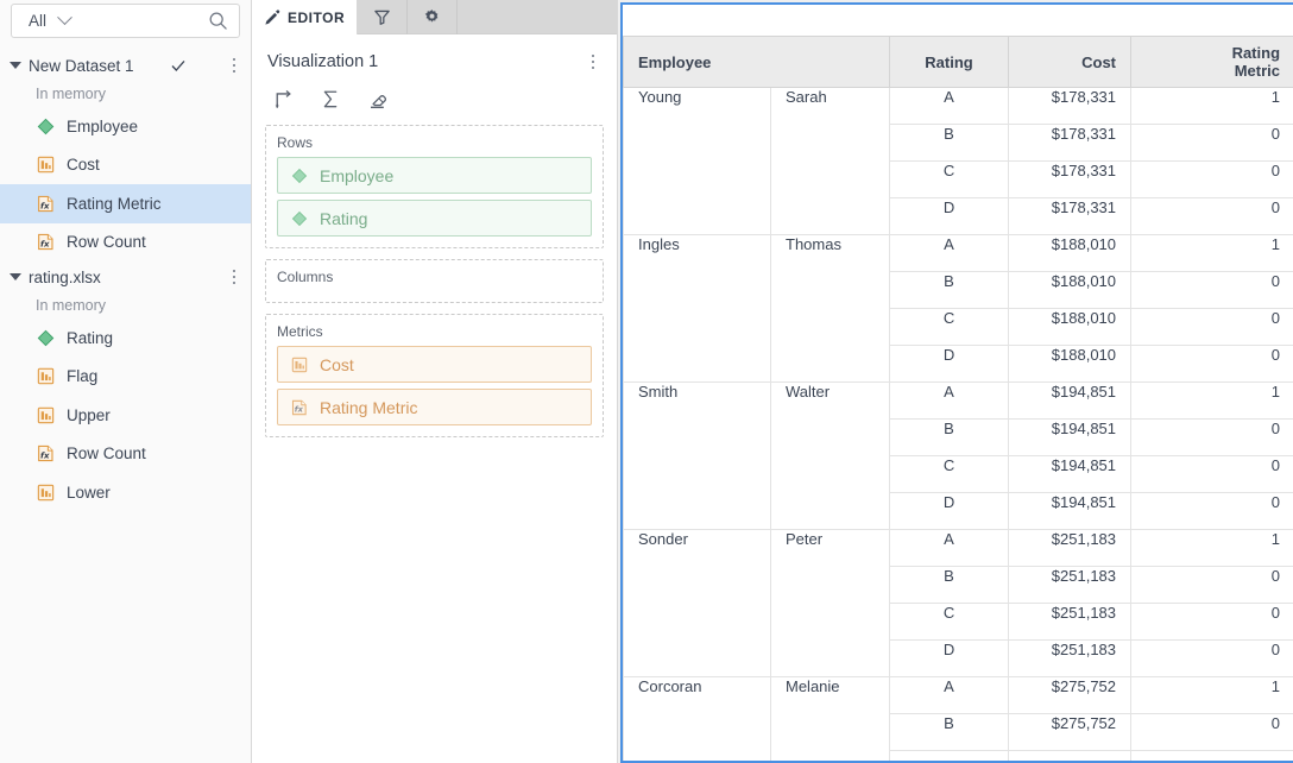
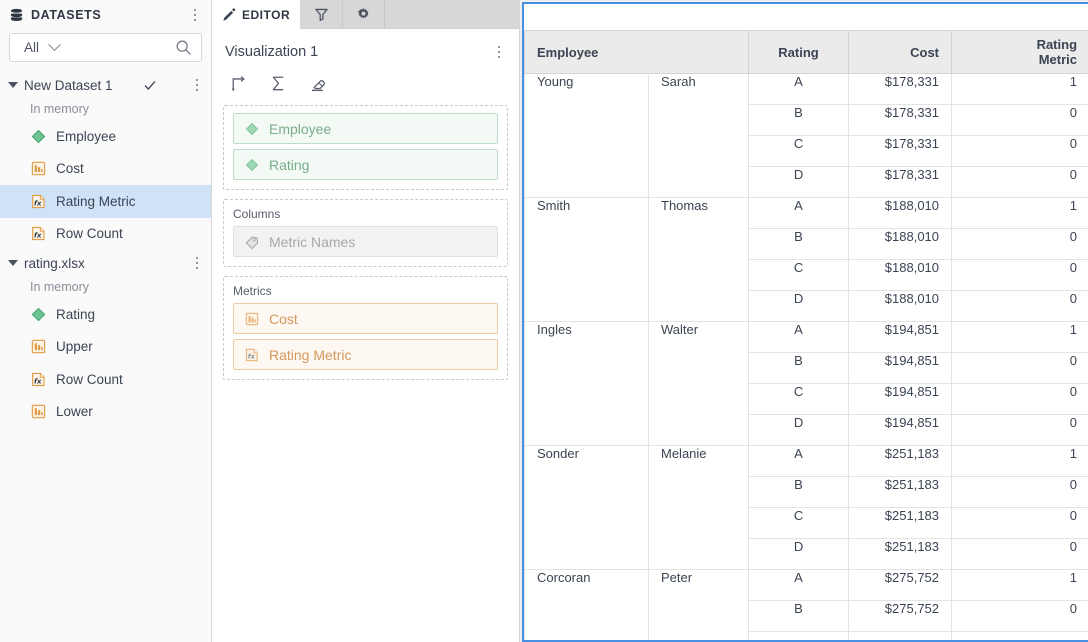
+ DATASETS
  All
  New Dataset 1
  In memory
  Employee
  Cost
  fx
  Rating Metric
  fx
  Row Count
  rating.xlsx
  In memory
  Rating
- Flag
  Upper
  fx
  Row Count
  Lower
  EDITOR
  Visualization 1
- Rows
  Employee
  Rating
  Columns
+ Metric Names
  Metrics
  Cost
  fx
  Rating Metric
  Employee	Rating	Cost	Rating Metric
  Young	Sarah	A	$178,331	1
  B	$178,331	0
  C	$178,331	0
  D	$178,331	0
- Ingles	Thomas	A	$188,010	1
+ Smith	Thomas	A	$188,010	1
  B	$188,010	0
  C	$188,010	0
  D	$188,010	0
- Smith	Walter	A	$194,851	1
+ Ingles	Walter	A	$194,851	1
  B	$194,851	0
  C	$194,851	0
  D	$194,851	0
- Sonder	Peter	A	$251,183	1
+ Sonder	Melanie	A	$251,183	1
  B	$251,183	0
  C	$251,183	0
  D	$251,183	0
- Corcoran	Melanie	A	$275,752	1
+ Corcoran	Peter	A	$275,752	1
  B	$275,752	0
